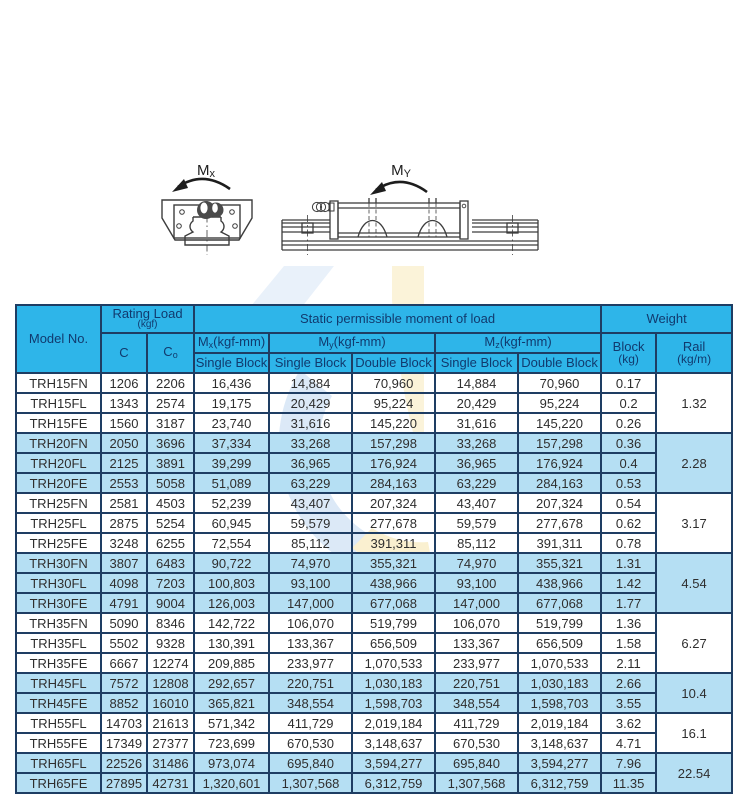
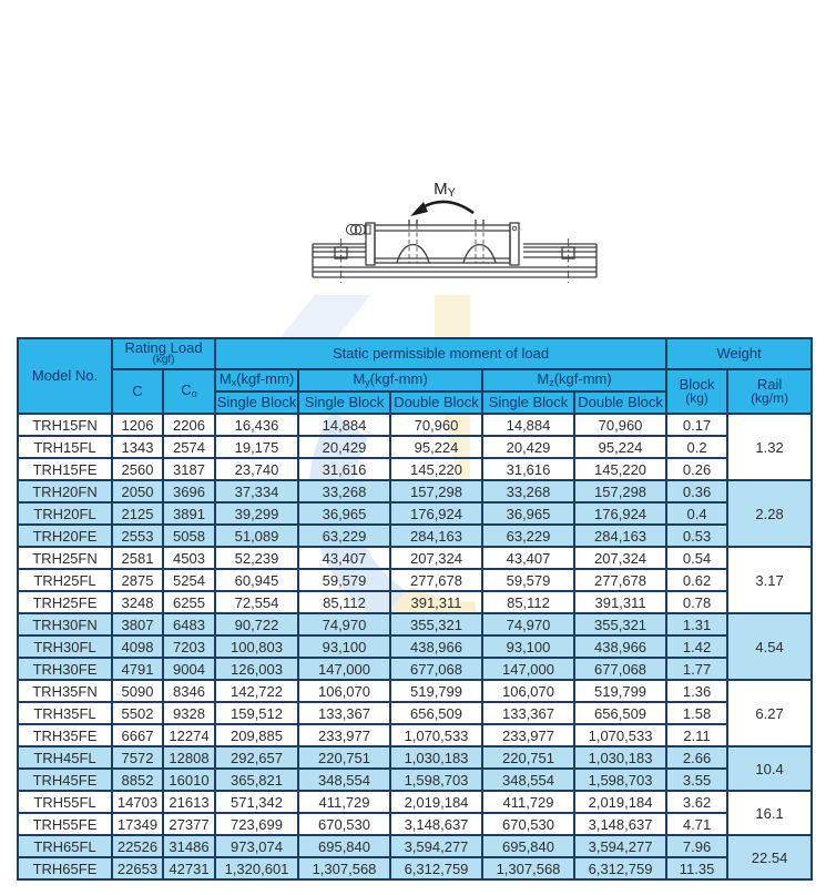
- Mx
  MY
  Model No.	Rating Load (kgf)	Static permissible moment of load	Weight
  C	Co	Mx(kgf-mm)	My(kgf-mm)	Mz(kgf-mm)	Block (kg)	Rail (kg/m)
  Single Block	Single Block	Double Block	Single Block	Double Block
  TRH15FN	1206	2206	16,436	14,884	70,960	14,884	70,960	0.17	1.32
  TRH15FL	1343	2574	19,175	20,429	95,224	20,429	95,224	0.2
- TRH15FE	1560	3187	23,740	31,616	145,220	31,616	145,220	0.26
+ TRH15FE	2560	3187	23,740	31,616	145,220	31,616	145,220	0.26
  TRH20FN	2050	3696	37,334	33,268	157,298	33,268	157,298	0.36	2.28
  TRH20FL	2125	3891	39,299	36,965	176,924	36,965	176,924	0.4
  TRH20FE	2553	5058	51,089	63,229	284,163	63,229	284,163	0.53
  TRH25FN	2581	4503	52,239	43,407	207,324	43,407	207,324	0.54	3.17
  TRH25FL	2875	5254	60,945	59,579	277,678	59,579	277,678	0.62
  TRH25FE	3248	6255	72,554	85,112	391,311	85,112	391,311	0.78
  TRH30FN	3807	6483	90,722	74,970	355,321	74,970	355,321	1.31	4.54
  TRH30FL	4098	7203	100,803	93,100	438,966	93,100	438,966	1.42
  TRH30FE	4791	9004	126,003	147,000	677,068	147,000	677,068	1.77
  TRH35FN	5090	8346	142,722	106,070	519,799	106,070	519,799	1.36	6.27
- TRH35FL	5502	9328	130,391	133,367	656,509	133,367	656,509	1.58
+ TRH35FL	5502	9328	159,512	133,367	656,509	133,367	656,509	1.58
  TRH35FE	6667	12274	209,885	233,977	1,070,533	233,977	1,070,533	2.11
  TRH45FL	7572	12808	292,657	220,751	1,030,183	220,751	1,030,183	2.66	10.4
  TRH45FE	8852	16010	365,821	348,554	1,598,703	348,554	1,598,703	3.55
  TRH55FL	14703	21613	571,342	411,729	2,019,184	411,729	2,019,184	3.62	16.1
  TRH55FE	17349	27377	723,699	670,530	3,148,637	670,530	3,148,637	4.71
  TRH65FL	22526	31486	973,074	695,840	3,594,277	695,840	3,594,277	7.96	22.54
- TRH65FE	27895	42731	1,320,601	1,307,568	6,312,759	1,307,568	6,312,759	11.35
+ TRH65FE	22653	42731	1,320,601	1,307,568	6,312,759	1,307,568	6,312,759	11.35
